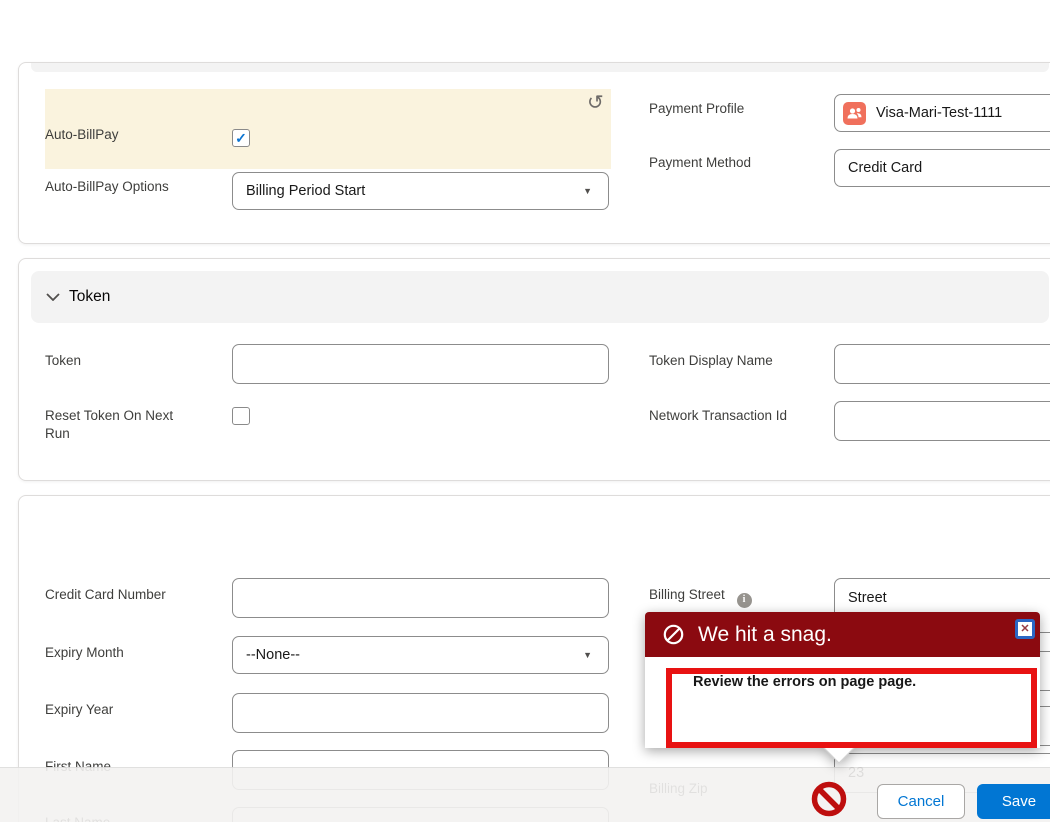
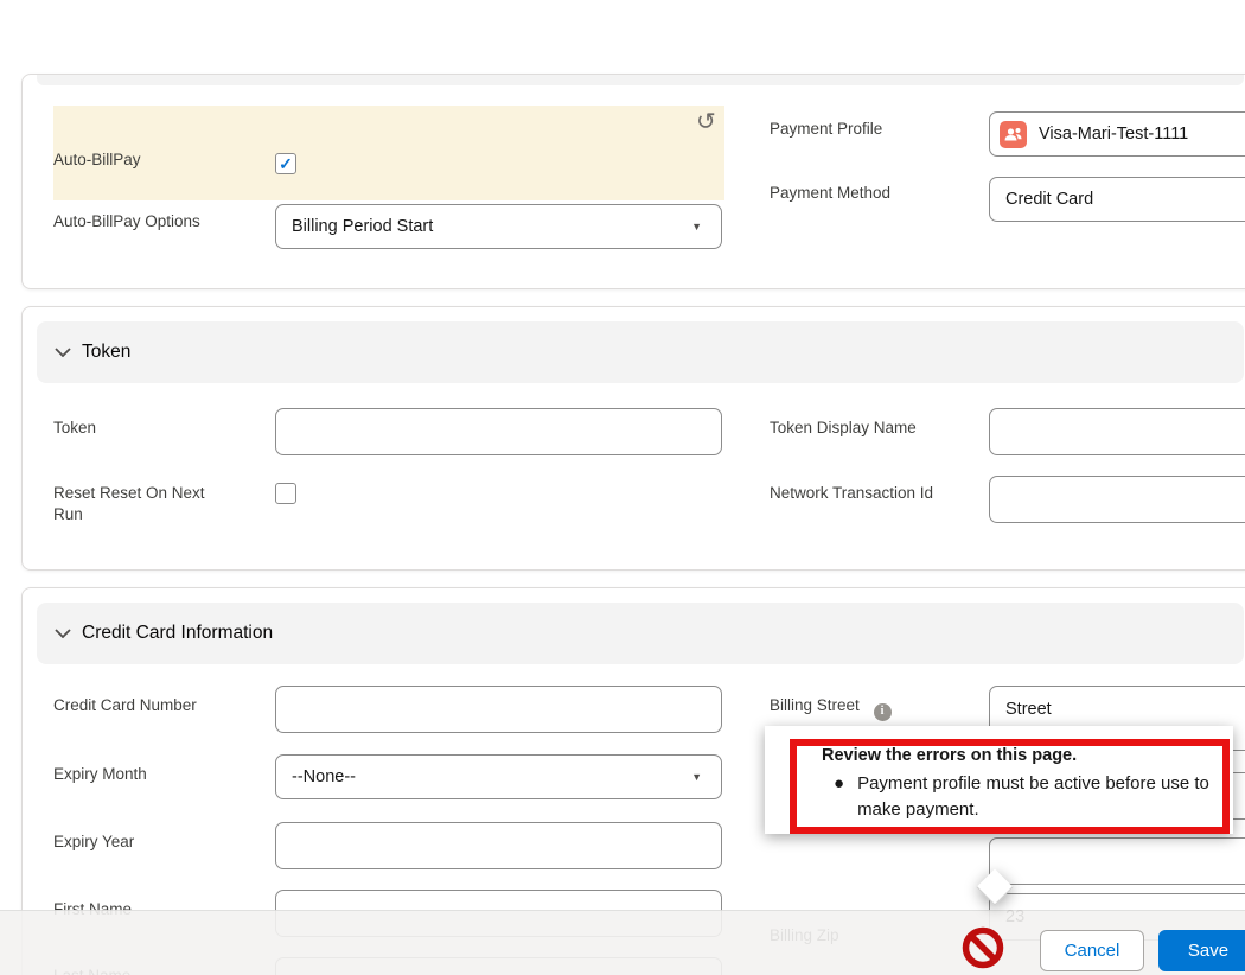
  ↺
  Auto-BillPay
  ✓
  Auto-BillPay Options
  Billing Period Start
  ▼
  Payment Profile
  Visa-Mari-Test-1111
  Payment Method
  Credit Card
  Token
  Token
  Token Display Name
- Reset Token On Next Run
+ Reset Reset On Next Run
  Network Transaction Id
+ Credit Card Information
  Credit Card Number
  Expiry Month
  --None--
  ▼
  Expiry Year
  Billing Street i
  Street
  Cancel
  Save
- We hit a snag.
- ✕
- Review the errors on page page.
+ Review the errors on this page.
+ ●
+ Payment profile must be active before use to make payment.
